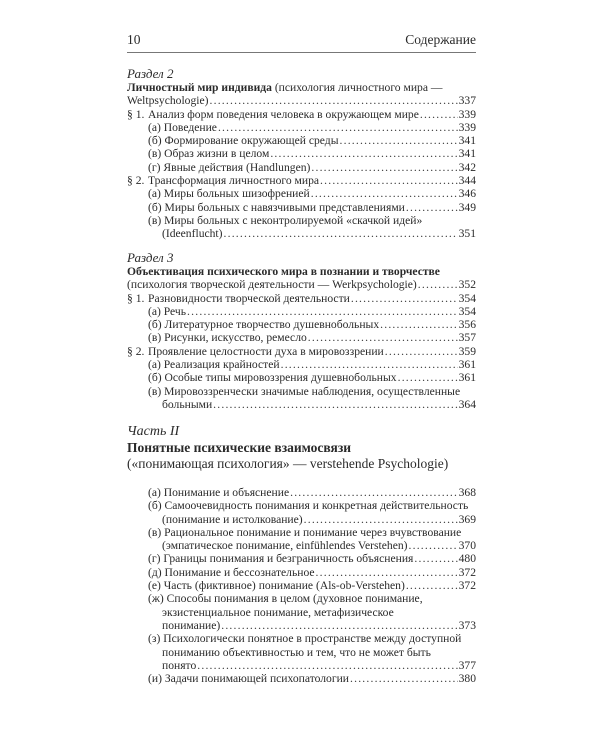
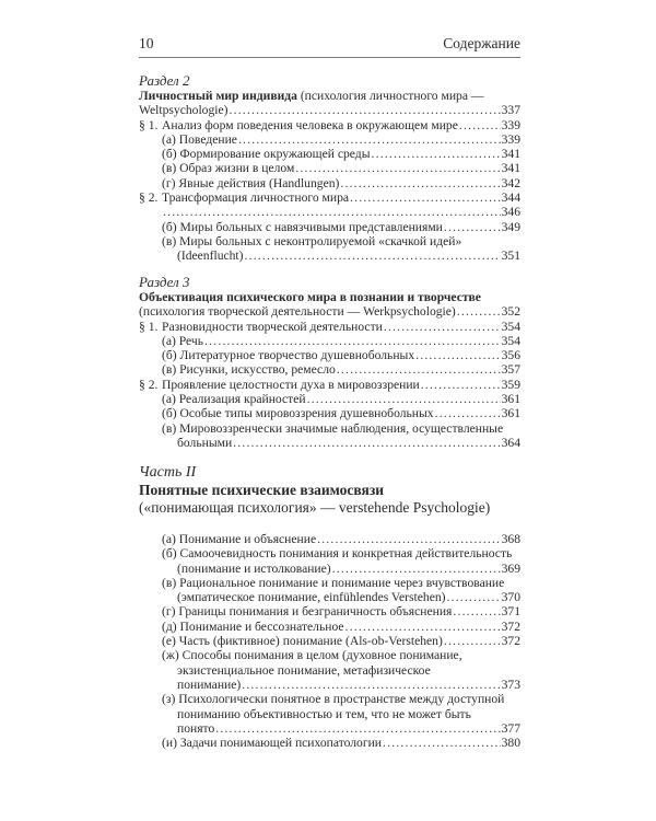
  10
  Содержание
  Раздел 2
  Личностный мир индивида (психология личностного мира —
  Weltpsychologie)
  337
  § 1. Анализ форм поведения человека в окружающем мире
  339
  (а) Поведение
  339
  (б) Формирование окружающей среды
  341
  (в) Образ жизни в целом
  341
  (г) Явные действия (Handlungen)
  342
  § 2. Трансформация личностного мира
  344
- (а) Миры больных шизофренией
  346
  (б) Миры больных с навязчивыми представлениями
  349
  (в) Миры больных с неконтролируемой «скачкой идей»
  (Ideenflucht)
  351
  Раздел 3
  Объективация психического мира в познании и творчестве
  (психология творческой деятельности — Werkpsychologie)
  352
  § 1. Разновидности творческой деятельности
  354
  (а) Речь
  354
  (б) Литературное творчество душевнобольных
  356
  (в) Рисунки, искусство, ремесло
  357
  § 2. Проявление целостности духа в мировоззрении
  359
  (а) Реализация крайностей
  361
  (б) Особые типы мировоззрения душевнобольных
  361
  (в) Мировоззренчески значимые наблюдения, осуществленные
  больными
  364
  Часть II
  Понятные психические взаимосвязи
  («понимающая психология» — verstehende Psychologie)
  (а) Понимание и объяснение
  368
  (б) Самоочевидность понимания и конкретная действительность
  (понимание и истолкование)
  369
  (в) Рациональное понимание и понимание через вчувствование
  (эмпатическое понимание, einfühlendes Verstehen)
  370
  (г) Границы понимания и безграничность объяснения
- 480
+ 371
  (д) Понимание и бессознательное
  372
  (е) Часть (фиктивное) понимание (Als-ob-Verstehen)
  372
  (ж) Способы понимания в целом (духовное понимание,
  экзистенциальное понимание, метафизическое
  понимание)
  373
  (з) Психологически понятное в пространстве между доступной
  пониманию объективностью и тем, что не может быть
  понято
  377
  (и) Задачи понимающей психопатологии
  380
